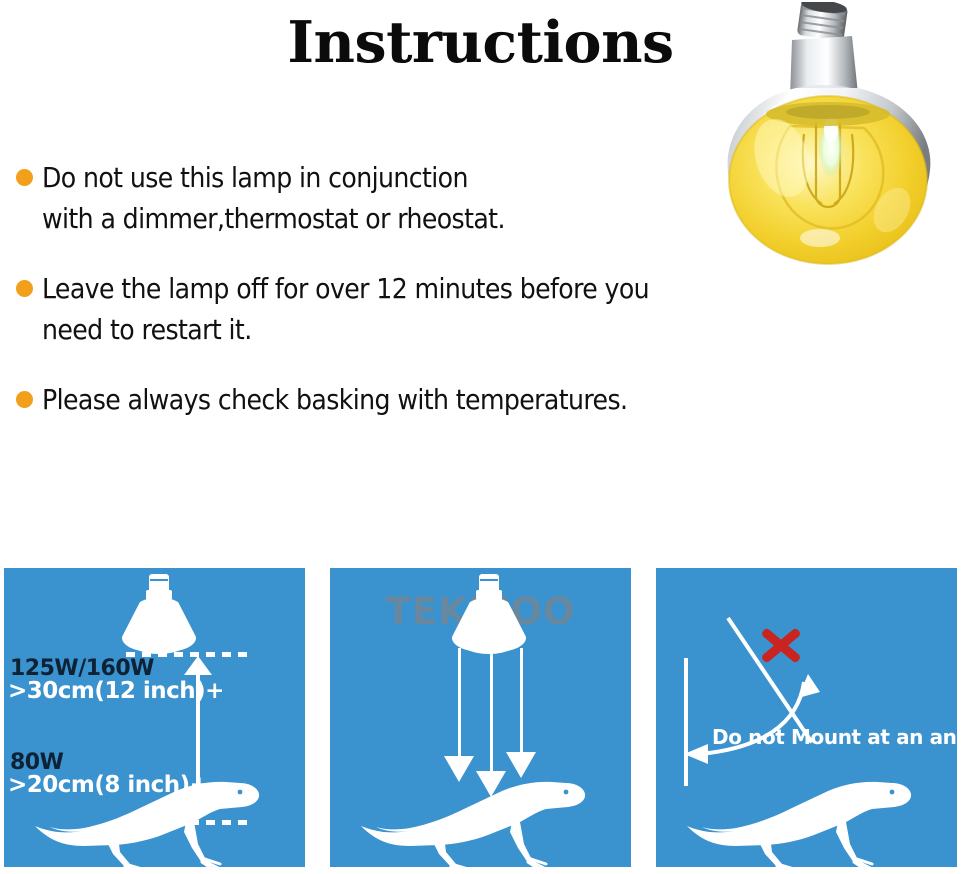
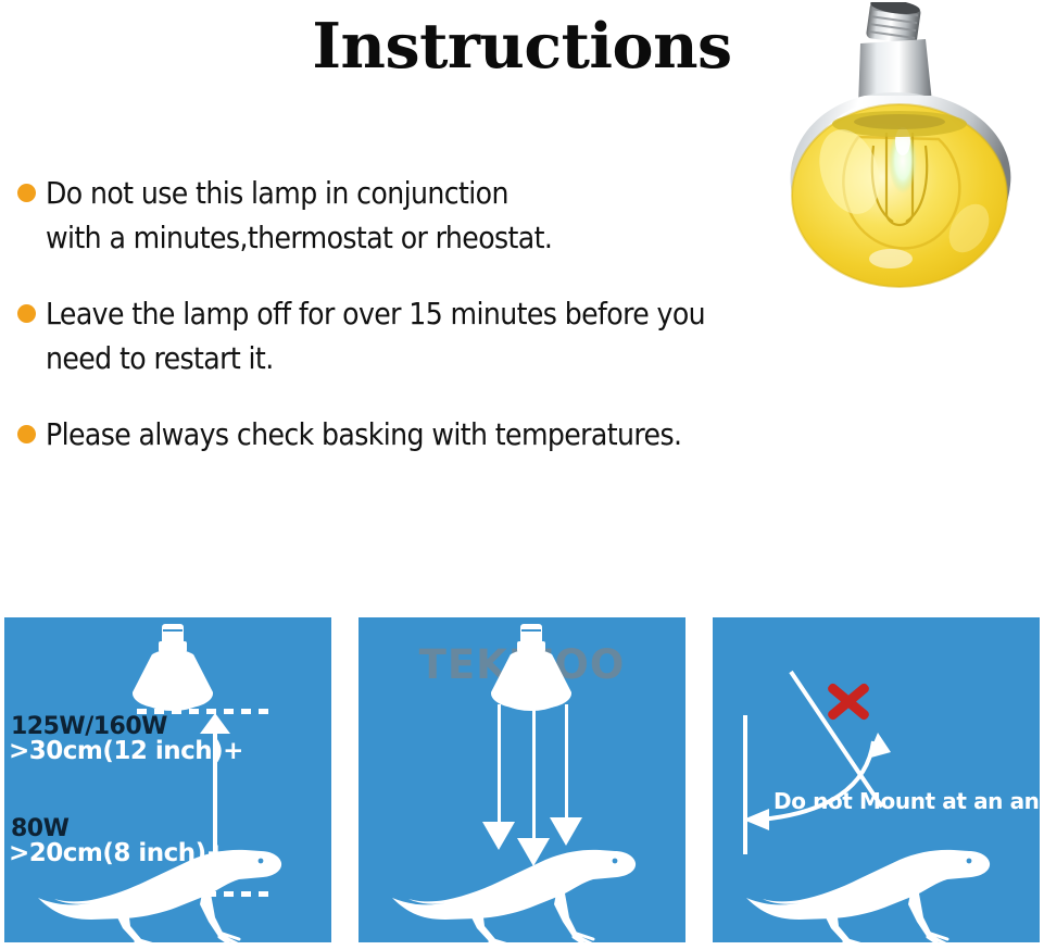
  Instructions
  Do not use this lamp in conjunction
- with a dimmer,thermostat or rheostat.
+ with a minutes,thermostat or rheostat.
- Leave the lamp off for over 12 minutes before you
+ Leave the lamp off for over 15 minutes before you
  need to restart it.
  Please always check basking with temperatures.
  125W/160W
  >30cm(12 inch)+
  80W
  >20cm(8 inch)
  TEKOO
  Do not Mount at an an
